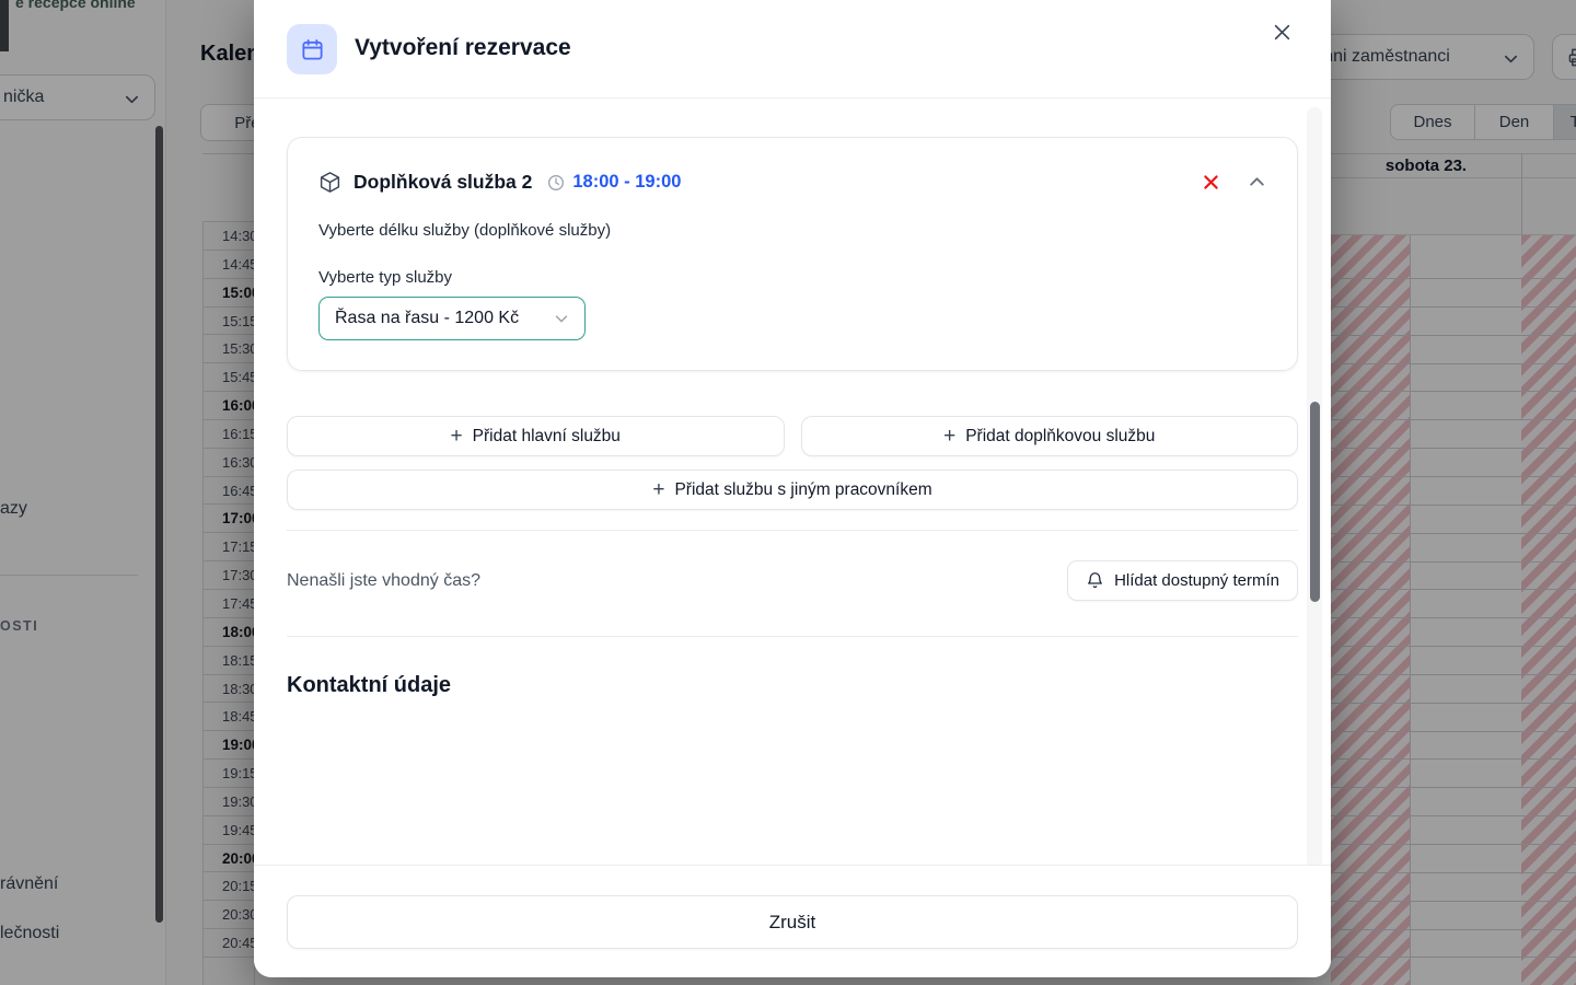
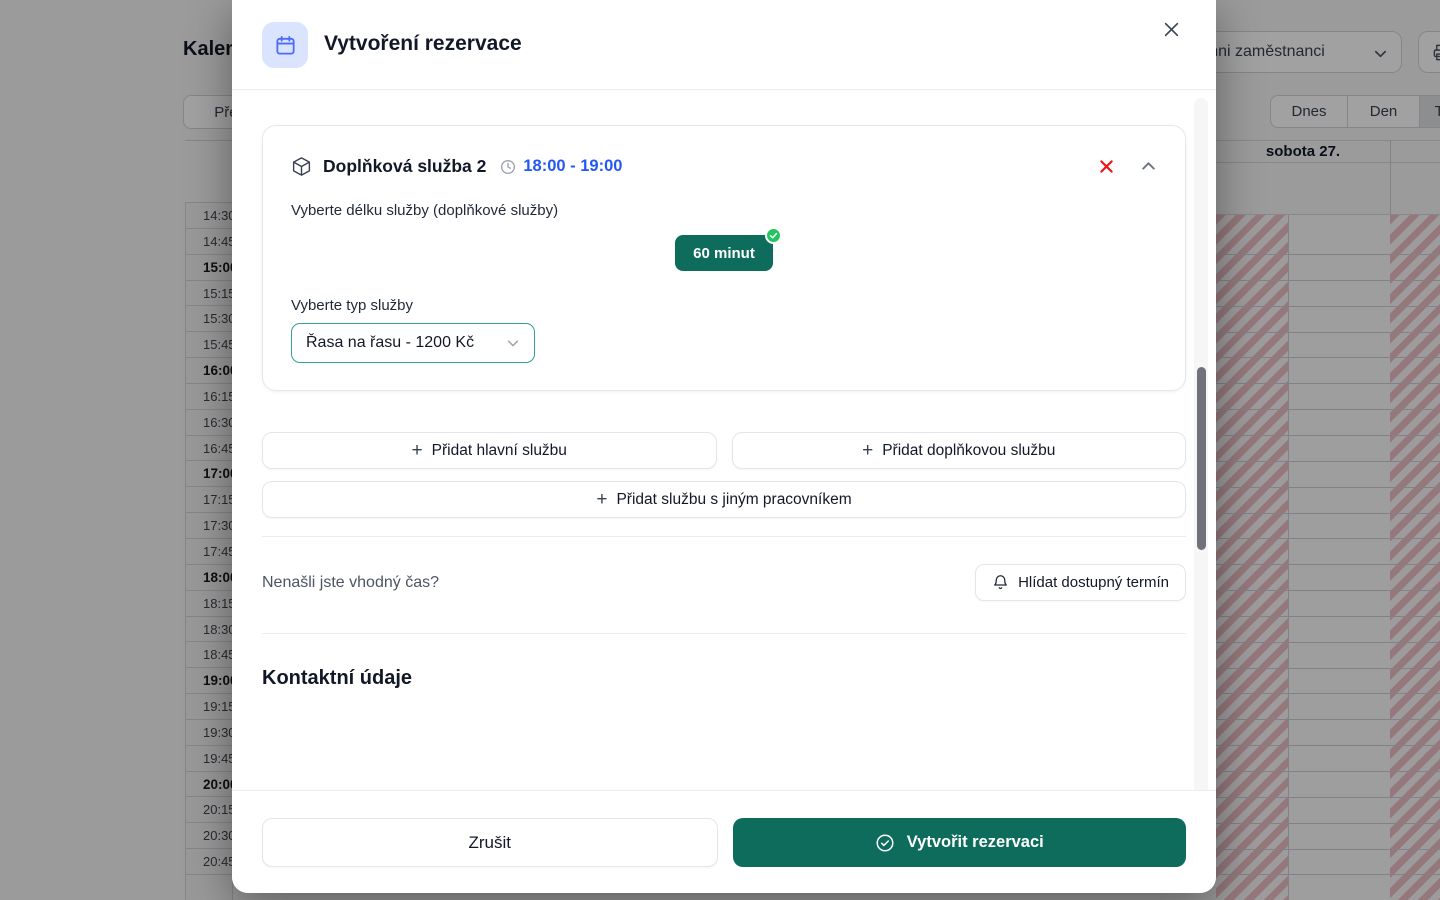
- e recepce online
- nička
- azy
- OSTI
- rávnění
- lečnosti
  ni zaměstnanci
  Dnes
  Den
- sobota 23.
+ sobota 27.
  14:3
  14:4
  15:0
  15:1
  15:3
  15:4
  16:0
  16:1
  16:3
  16:4
  17:0
  17:1
  17:3
  17:4
  18:0
  18:1
  18:3
  18:4
  19:0
  19:1
  19:3
  19:4
  20:0
  20:1
  20:3
  20:4
  Vytvoření rezervace
  Doplňková služba 2
  18:00 - 19:00
  Vyberte délku služby (doplňkové služby)
+ 60 minut
  Vyberte typ služby
  Řasa na řasu - 1200 Kč
  +
  Přidat hlavní službu
  +
  Přidat doplňkovou službu
  +
  Přidat službu s jiným pracovníkem
  Nenašli jste vhodný čas?
  Hlídat dostupný termín
  Kontaktní údaje
  Zrušit
+ Vytvořit rezervaci
